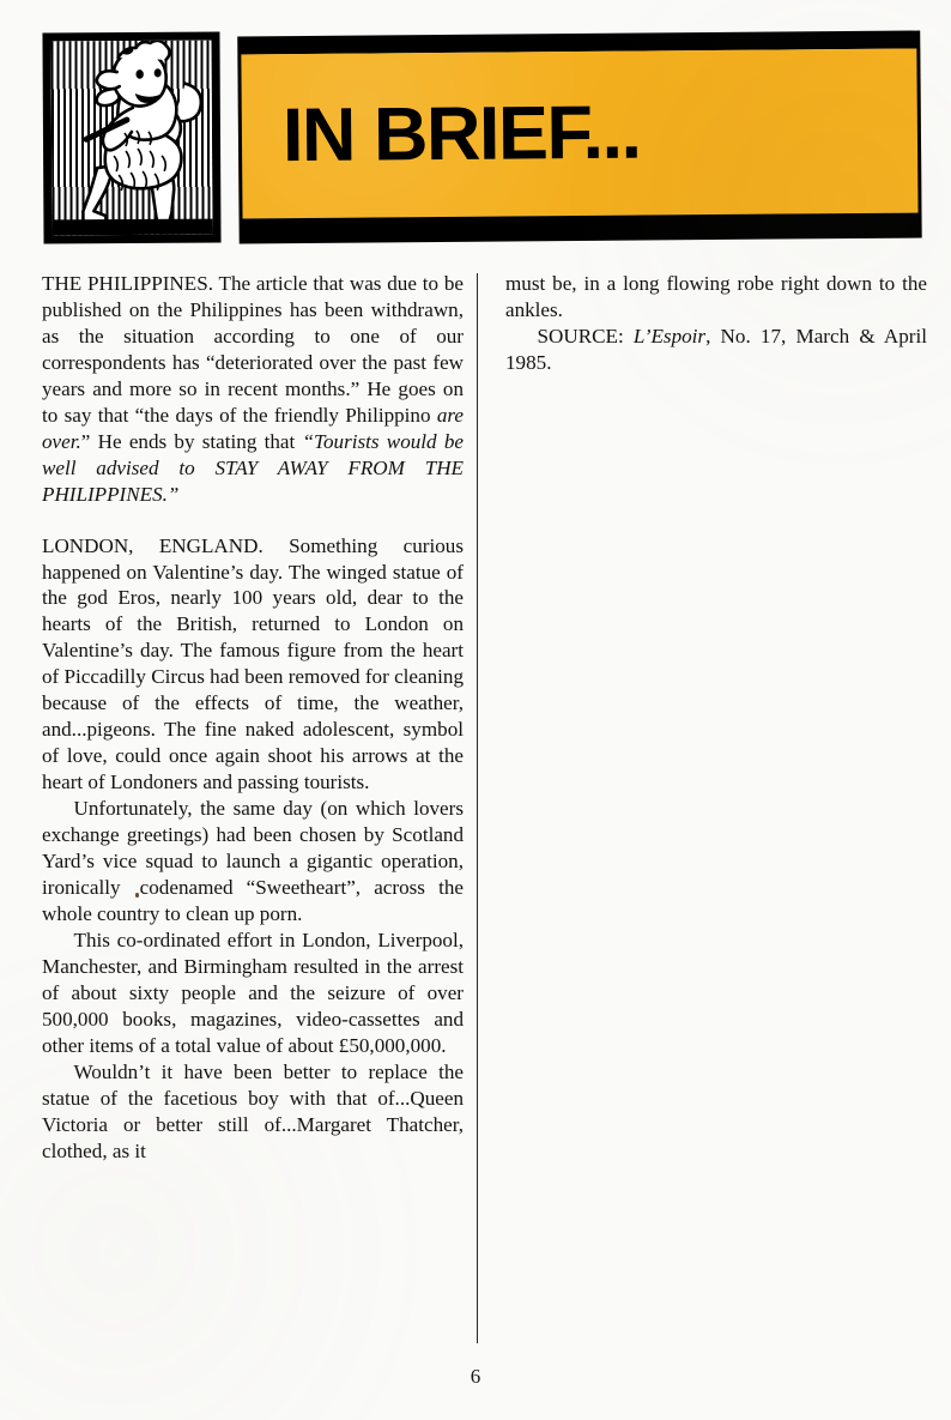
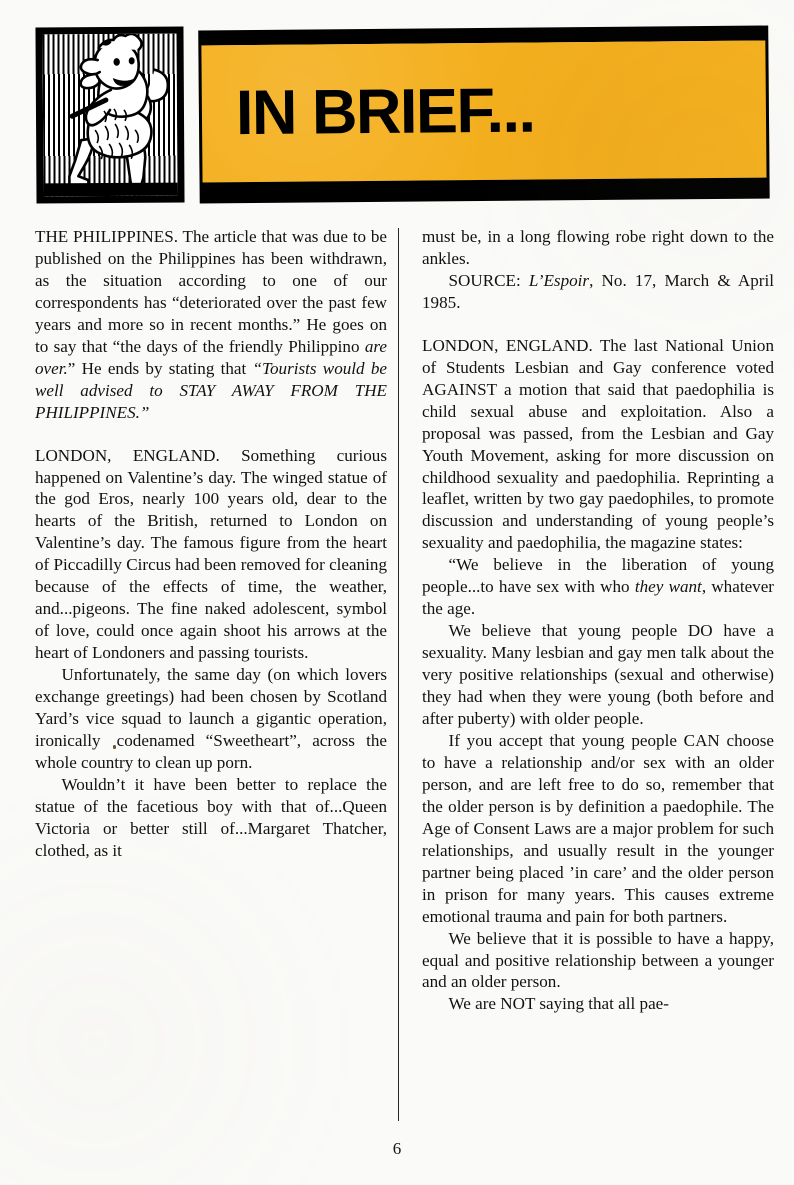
  IN BRIEF...
  THE PHILIPPINES. The article that was due to be published on the Philippines has been withdrawn, as the situation according to one of our correspondents has “deteriorated over the past few years and more so in recent months.” He goes on to say that “the days of the friendly Philippino are over.” He ends by stating that “Tourists would be well advised to STAY AWAY FROM THE PHILIPPINES.”
  LONDON, ENGLAND. Something curious happened on Valentine’s day. The winged statue of the god Eros, nearly 100 years old, dear to the hearts of the British, returned to London on Valentine’s day. The famous figure from the heart of Piccadilly Circus had been removed for cleaning because of the effects of time, the weather, and...pigeons. The fine naked adolescent, symbol of love, could once again shoot his arrows at the heart of Londoners and passing tourists.
  Unfortunately, the same day (on which lovers exchange greetings) had been chosen by Scotland Yard’s vice squad to launch a gigantic operation, ironically codenamed “Sweetheart”, across the whole country to clean up porn.
- This co-ordinated effort in London, Liverpool, Manchester, and Birmingham resulted in the arrest of about sixty people and the seizure of over 500,000 books, magazines, video-cassettes and other items of a total value of about £50,000,000.
  Wouldn’t it have been better to replace the statue of the facetious boy with that of...Queen Victoria or better still of...Margaret Thatcher, clothed, as it
  must be, in a long flowing robe right down to the ankles.
  SOURCE: L’Espoir, No. 17, March & April 1985.
+ LONDON, ENGLAND. The last National Union of Students Lesbian and Gay conference voted AGAINST a motion that said that paedophilia is child sexual abuse and exploitation. Also a proposal was passed, from the Lesbian and Gay Youth Movement, asking for more discussion on childhood sexuality and paedophilia. Reprinting a leaflet, written by two gay paedophiles, to promote discussion and understanding of young people’s sexuality and paedophilia, the magazine states:
+ “We believe in the liberation of young people...to have sex with who they want, whatever the age.
+ We believe that young people DO have a sexuality. Many lesbian and gay men talk about the very positive relationships (sexual and otherwise) they had when they were young (both before and after puberty) with older people.
+ If you accept that young people CAN choose to have a relationship and/or sex with an older person, and are left free to do so, remember that the older person is by definition a paedophile. The Age of Consent Laws are a major problem for such relationships, and usually result in the younger partner being placed ’in care’ and the older person in prison for many years. This causes extreme emotional trauma and pain for both partners.
+ We believe that it is possible to have a happy, equal and positive relationship between a younger and an older person.
+ We are NOT saying that all pae-
  6
